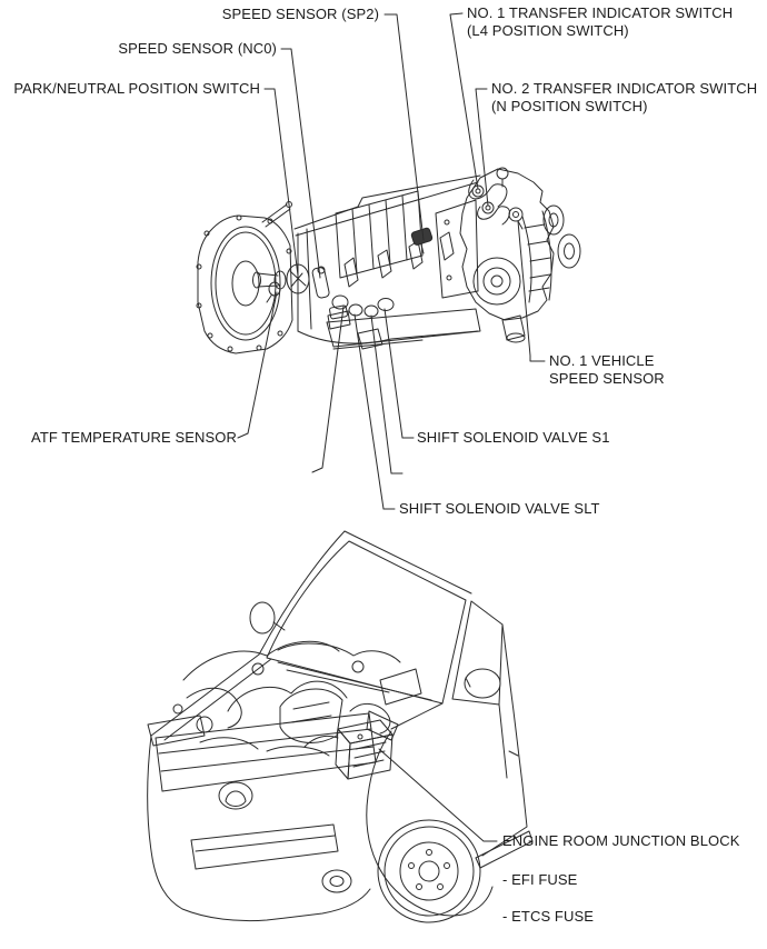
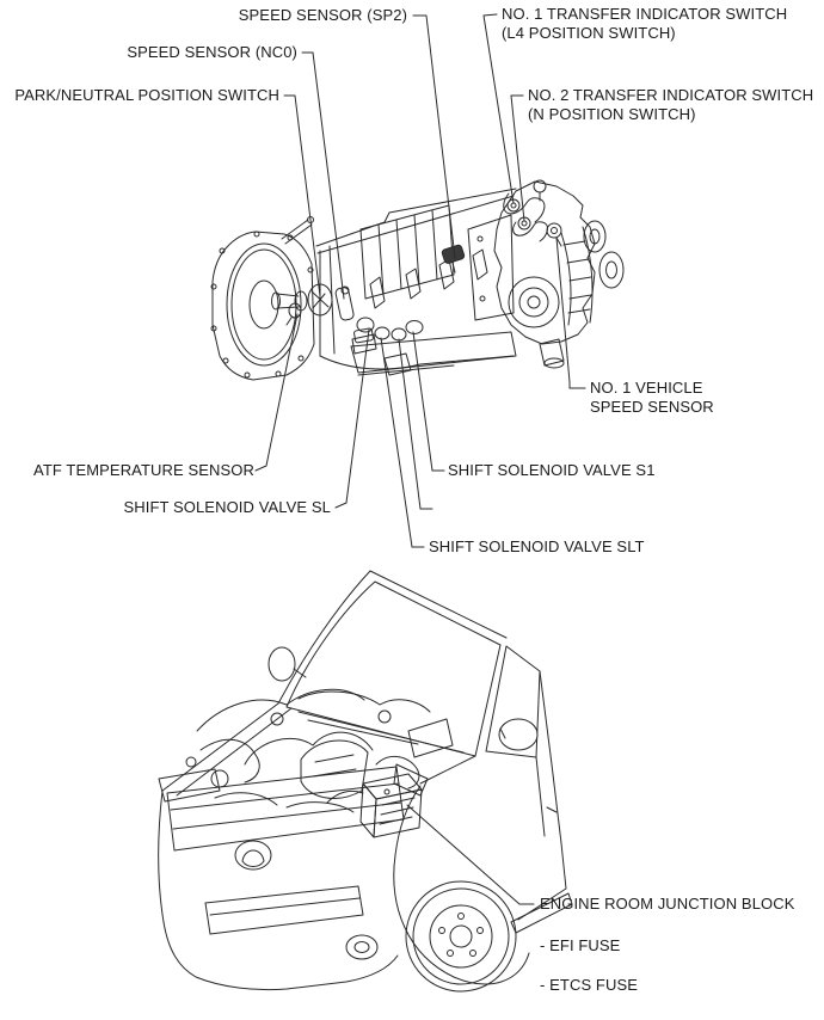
  SPEED SENSOR (SP2)
  SPEED SENSOR (NC0)
  PARK/NEUTRAL POSITION SWITCH
  NO. 1 TRANSFER INDICATOR SWITCH
  (L4 POSITION SWITCH)
  NO. 2 TRANSFER INDICATOR SWITCH
  (N POSITION SWITCH)
  NO. 1 VEHICLE
  SPEED SENSOR
  ATF TEMPERATURE SENSOR
+ SHIFT SOLENOID VALVE SL
  SHIFT SOLENOID VALVE S1
  SHIFT SOLENOID VALVE SLT
  ENGINE ROOM JUNCTION BLOCK
  - EFI FUSE
  - ETCS FUSE
